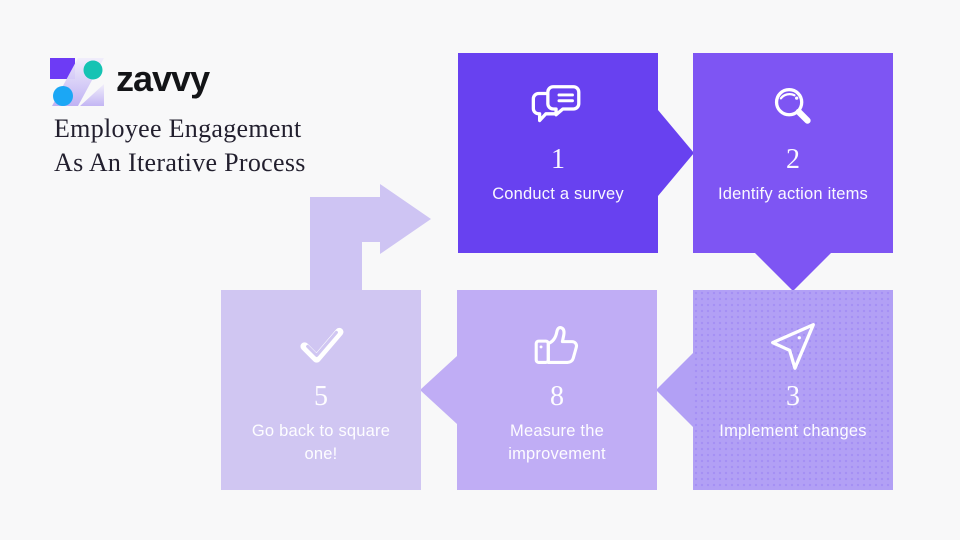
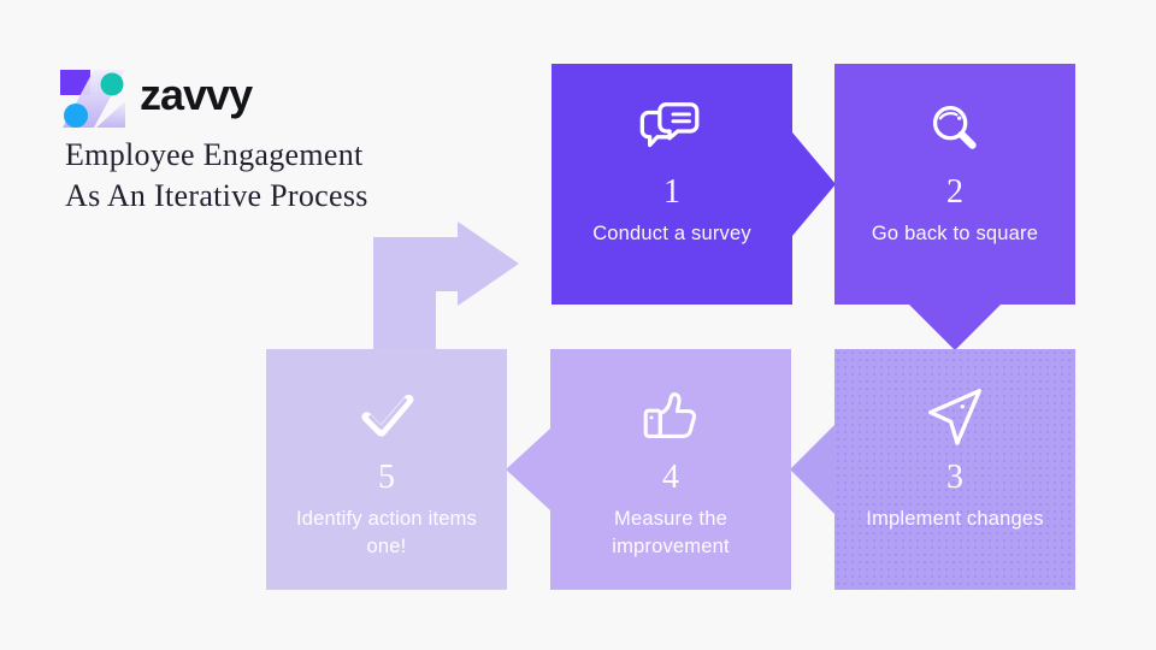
  zavvy
  Employee Engagement
  As An Iterative Process
  1
  Conduct a survey
  2
- Identify action items
+ Go back to square
  3
  Implement changes
- 8
+ 4
  Measure the
  improvement
  5
- Go back to square
+ Identify action items
  one!
